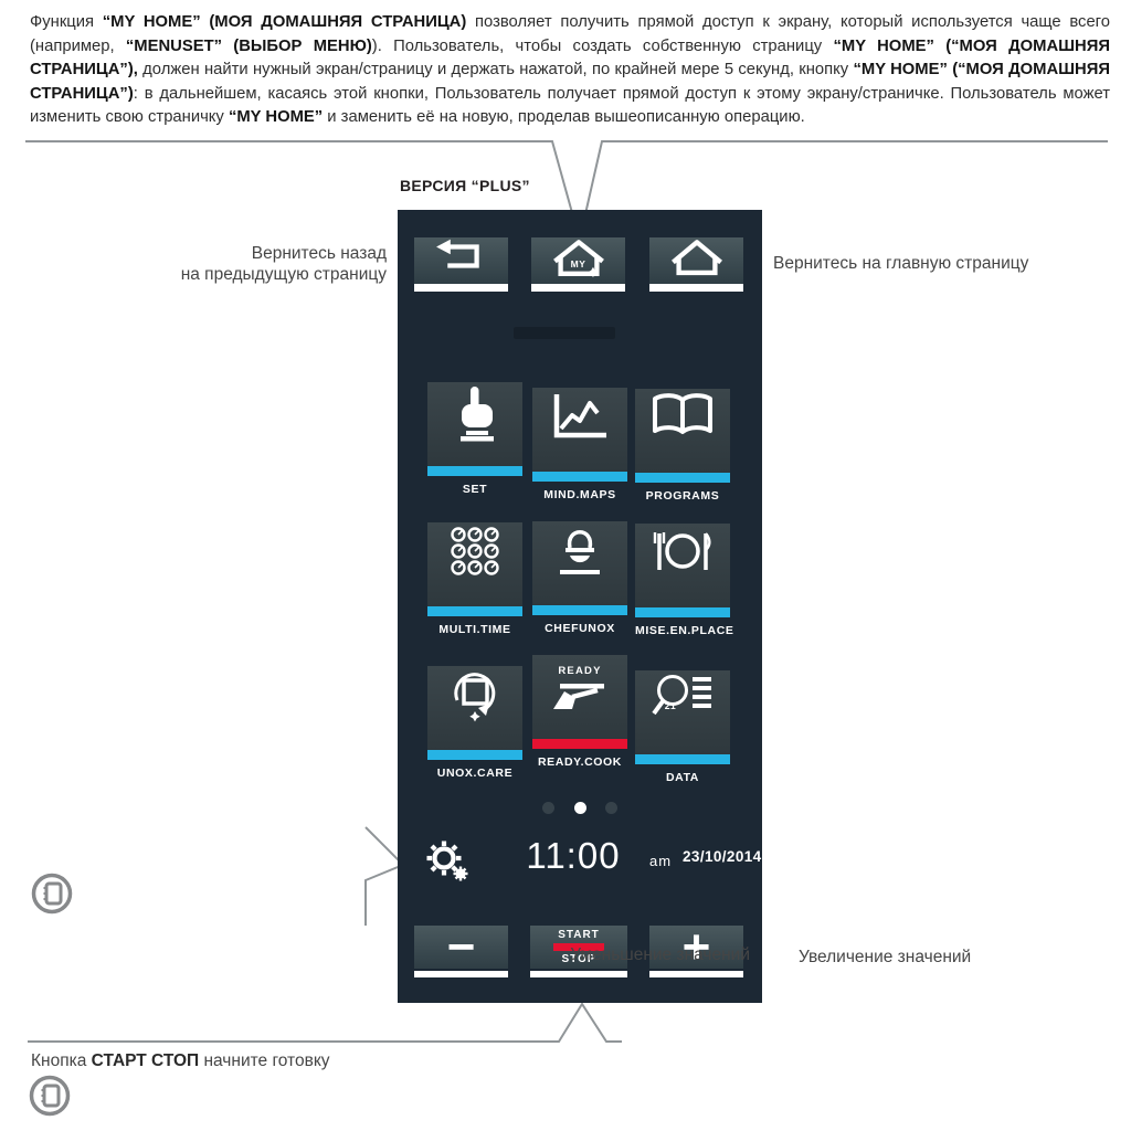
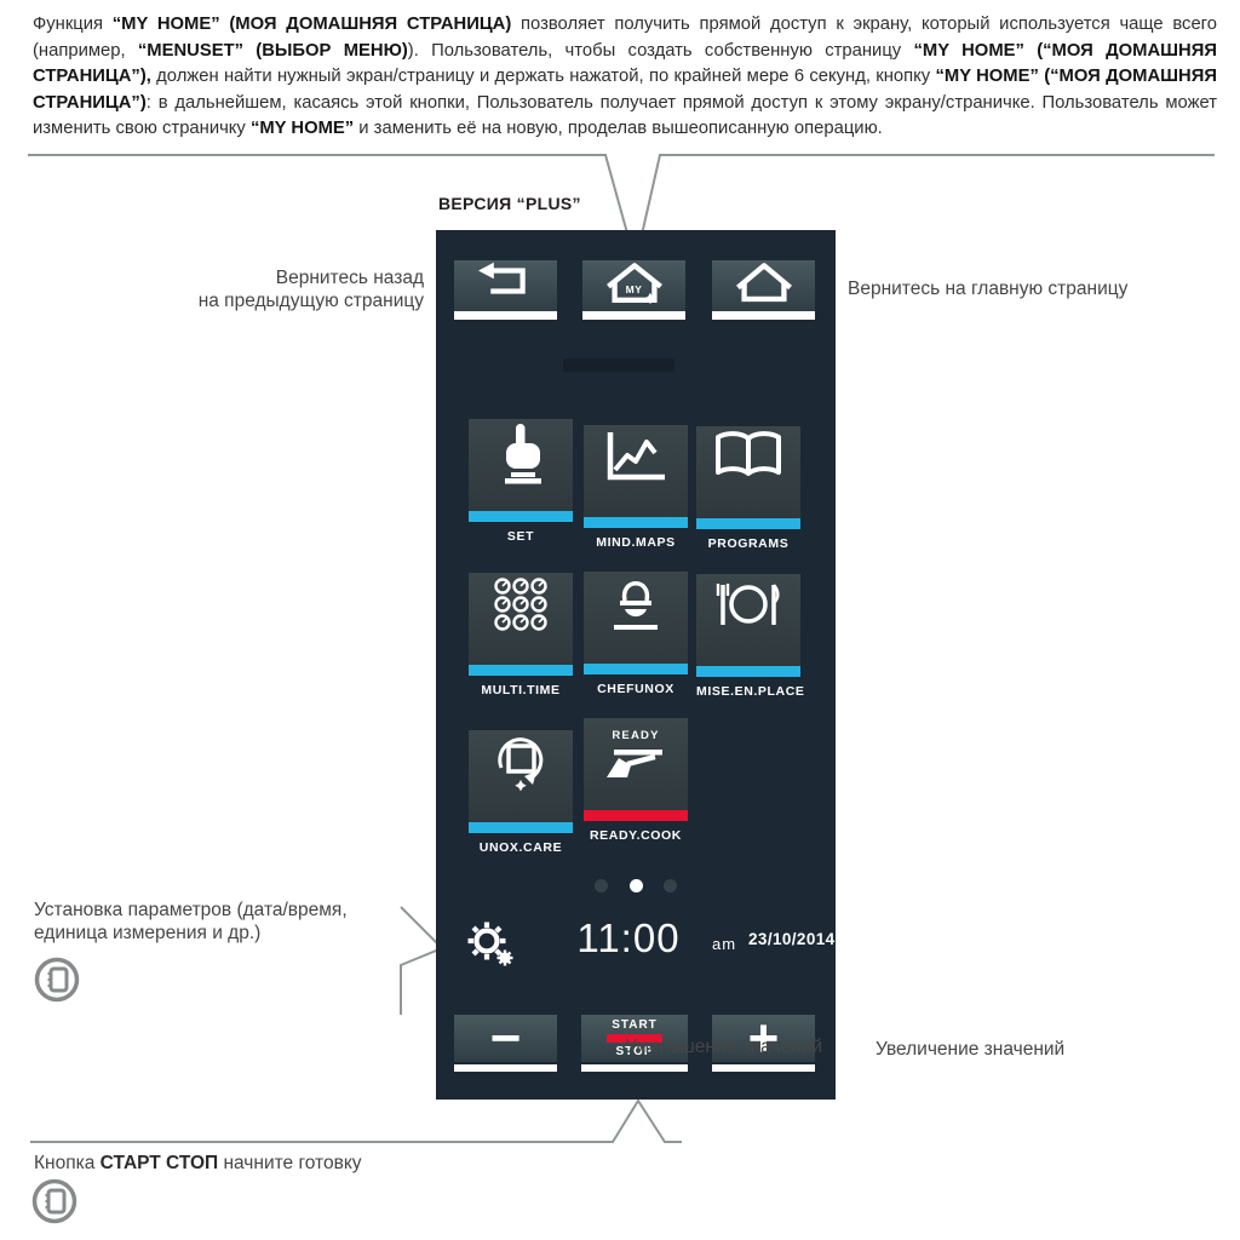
- Функция “MY HOME” (МОЯ ДОМАШНЯЯ СТРАНИЦА) позволяет получить прямой доступ к экрану, который используется чаще всего (например, “MENUSET” (ВЫБОР МЕНЮ)). Пользователь, чтобы создать собственную страницу “MY HOME” (“МОЯ ДОМАШНЯЯ СТРАНИЦА”), должен найти нужный экран/страницу и держать нажатой, по крайней мере 5 секунд, кнопку “MY HOME” (“МОЯ ДОМАШНЯЯ СТРАНИЦА”): в дальнейшем, касаясь этой кнопки, Пользователь получает прямой доступ к этому экрану/страничке. Пользователь может изменить свою страничку “MY HOME” и заменить её на новую, проделав вышеописанную операцию.
+ Функция “MY HOME” (МОЯ ДОМАШНЯЯ СТРАНИЦА) позволяет получить прямой доступ к экрану, который используется чаще всего (например, “MENUSET” (ВЫБОР МЕНЮ)). Пользователь, чтобы создать собственную страницу “MY HOME” (“МОЯ ДОМАШНЯЯ СТРАНИЦА”), должен найти нужный экран/страницу и держать нажатой, по крайней мере 6 секунд, кнопку “MY HOME” (“МОЯ ДОМАШНЯЯ СТРАНИЦА”): в дальнейшем, касаясь этой кнопки, Пользователь получает прямой доступ к этому экрану/страничке. Пользователь может изменить свою страничку “MY HOME” и заменить её на новую, проделав вышеописанную операцию.
  ВЕРСИЯ “PLUS”
  MY
  SET
  MIND.MAPS
  PROGRAMS
  MULTI.TIME
  CHEFUNOX
  MISE.EN.PLACE
  UNOX.CARE
  READY
  READY.COOK
- 21
- DATA
  11:00
  am
  23/10/2014
  −
  START
  STOP
  +
  Вернитесь назад
  на предыдущую страницу
  Вернитесь на главную страницу
+ Установка параметров (дата/время,
+ единица измерения и др.)
  Уменьшение значений
  Увеличение значений
  Кнопка СТАРТ СТОП начните готовку
